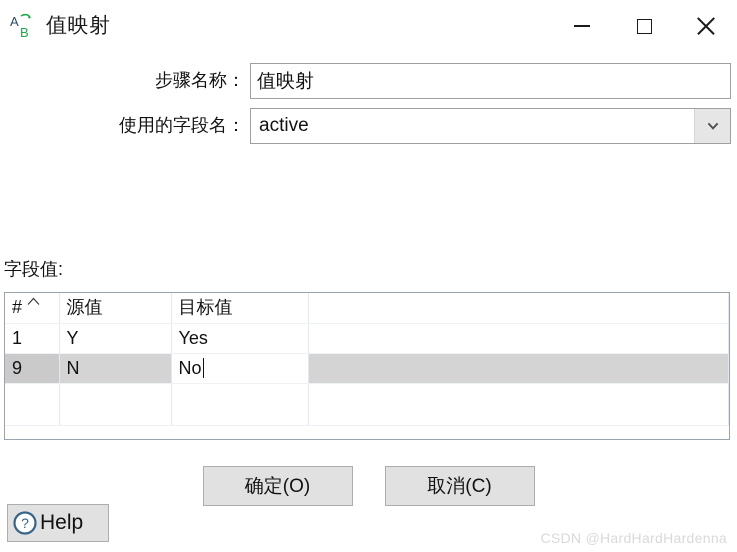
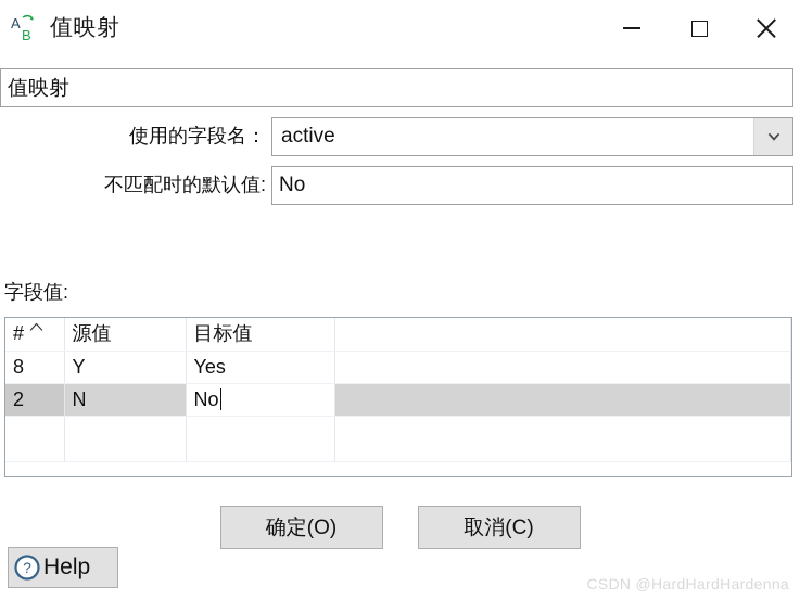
  A
  B
  值映射
- 步骤名称：
  值映射
  使用的字段名：
  active
+ 不匹配时的默认值:
+ No
  字段值:
  #	源值	目标值
- 1	Y	Yes
+ 8	Y	Yes
- 9	N	No
+ 2	N	No
  确定(O)
  取消(C)
  ?
  Help
  CSDN @HardHardHardenna
